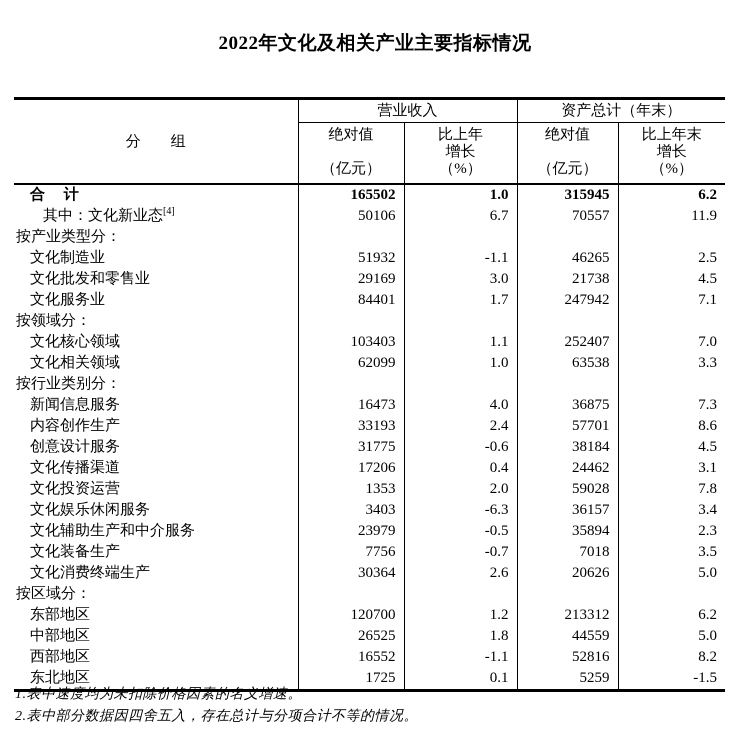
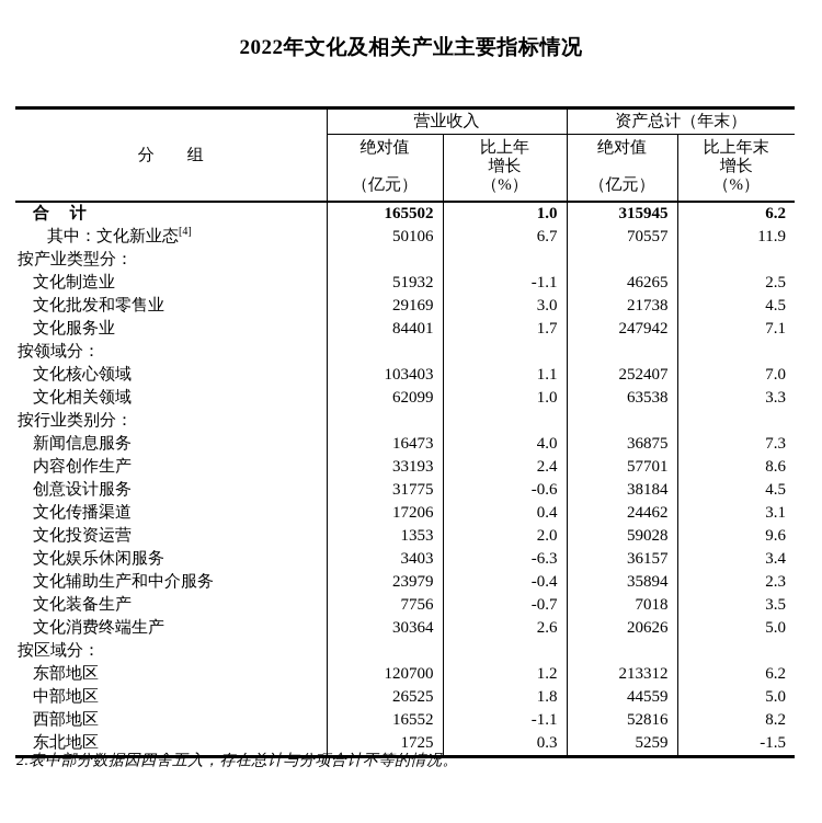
  2022年文化及相关产业主要指标情况
  分 组	营业收入	资产总计（年末）
  绝对值（亿元）	比上年增长（%）	绝对值（亿元）	比上年末增长（%）
  合 计	165502	1.0	315945	6.2
  其中：文化新业态[4]	50106	6.7	70557	11.9
  按产业类型分：
  文化制造业	51932	-1.1	46265	2.5
  文化批发和零售业	29169	3.0	21738	4.5
  文化服务业	84401	1.7	247942	7.1
  按领域分：
  文化核心领域	103403	1.1	252407	7.0
  文化相关领域	62099	1.0	63538	3.3
  按行业类别分：
  新闻信息服务	16473	4.0	36875	7.3
  内容创作生产	33193	2.4	57701	8.6
  创意设计服务	31775	-0.6	38184	4.5
  文化传播渠道	17206	0.4	24462	3.1
- 文化投资运营	1353	2.0	59028	7.8
+ 文化投资运营	1353	2.0	59028	9.6
  文化娱乐休闲服务	3403	-6.3	36157	3.4
- 文化辅助生产和中介服务	23979	-0.5	35894	2.3
+ 文化辅助生产和中介服务	23979	-0.4	35894	2.3
  文化装备生产	7756	-0.7	7018	3.5
  文化消费终端生产	30364	2.6	20626	5.0
  按区域分：
  东部地区	120700	1.2	213312	6.2
  中部地区	26525	1.8	44559	5.0
  西部地区	16552	-1.1	52816	8.2
- 东北地区	1725	0.1	5259	-1.5
+ 东北地区	1725	0.3	5259	-1.5
- 1.表中速度均为未扣除价格因素的名义增速。
  2.表中部分数据因四舍五入，存在总计与分项合计不等的情况。
